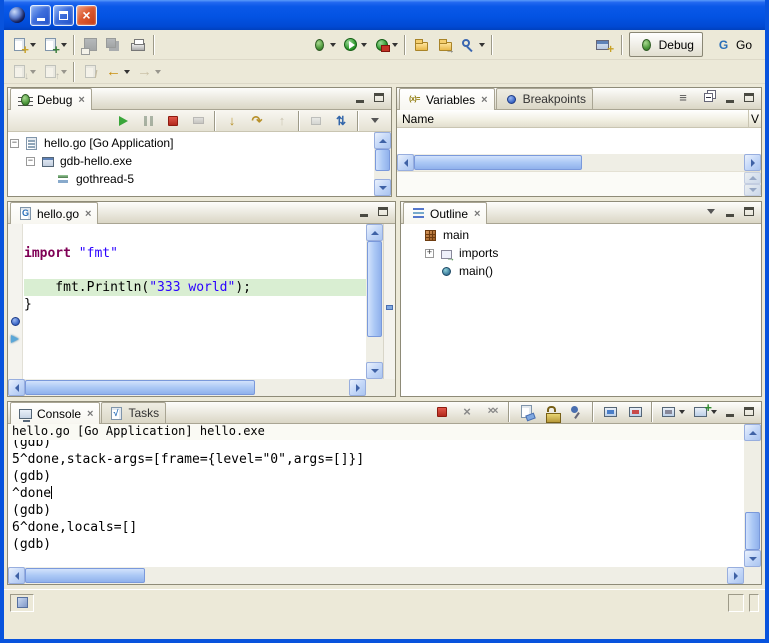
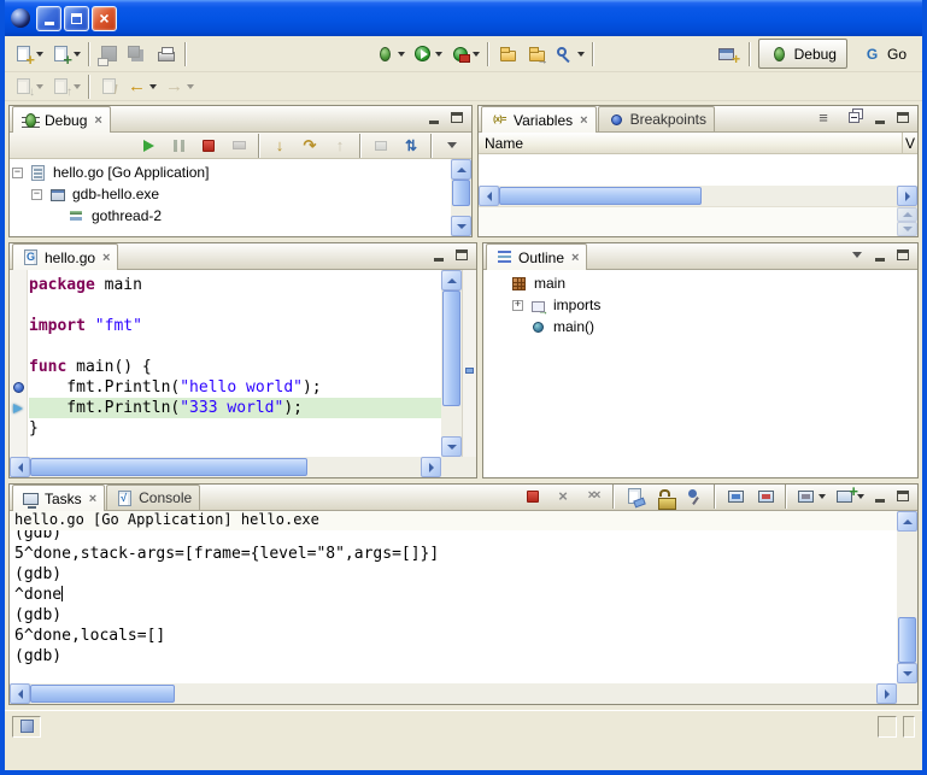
  ×
  Debug
  Go
  Debug
  ×
  −
  hello.go [Go Application]
  −
  gdb-hello.exe
- gothread-5
+ gothread-2
  Variables
  ×
  Breakpoints
  Name
  V
  hello.go
  ×
+ package main
  import "fmt"
+ func main() {
+ fmt.Println("hello world");
  fmt.Println("333 world");
  }
  Outline
  ×
  main
  +
  imports
  main()
- Console
+ Tasks
  ×
- Tasks
+ Console
  hello.go [Go Application] hello.exe
  (gdb)
- 5^done,stack-args=[frame={level="0",args=[]}]
+ 5^done,stack-args=[frame={level="8",args=[]}]
  (gdb)
  ^done
  (gdb)
  6^done,locals=[]
  (gdb)
